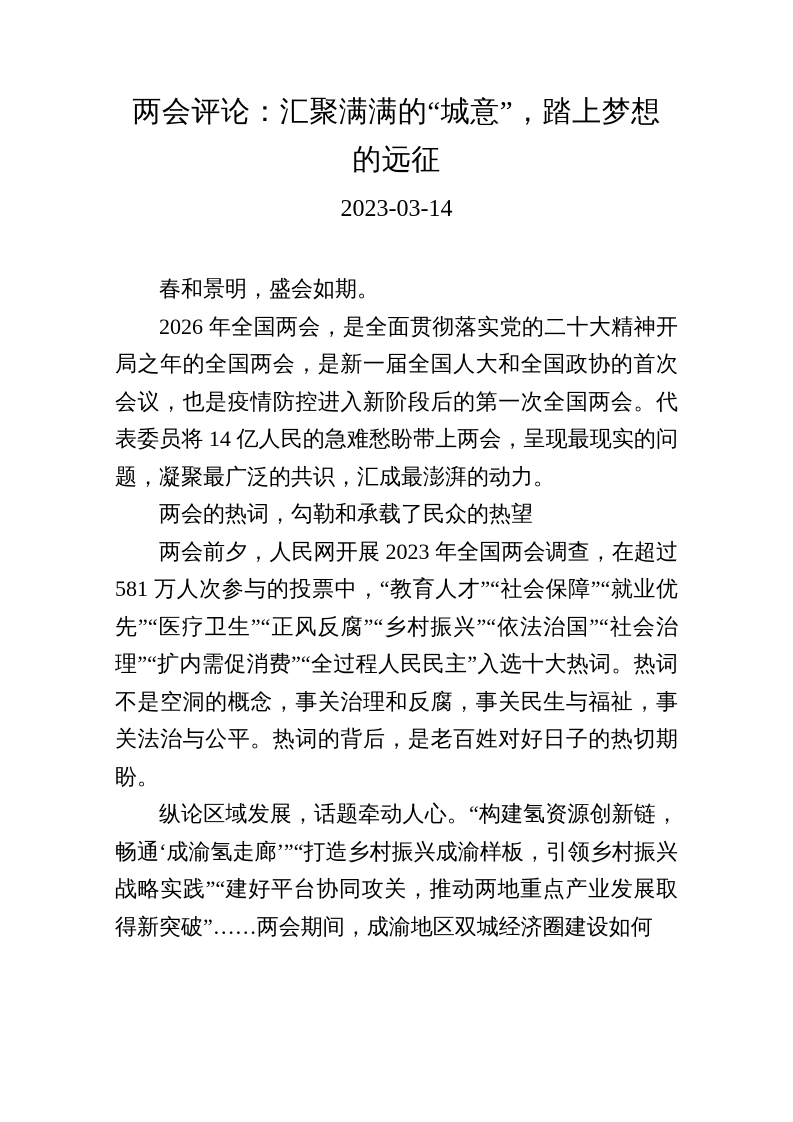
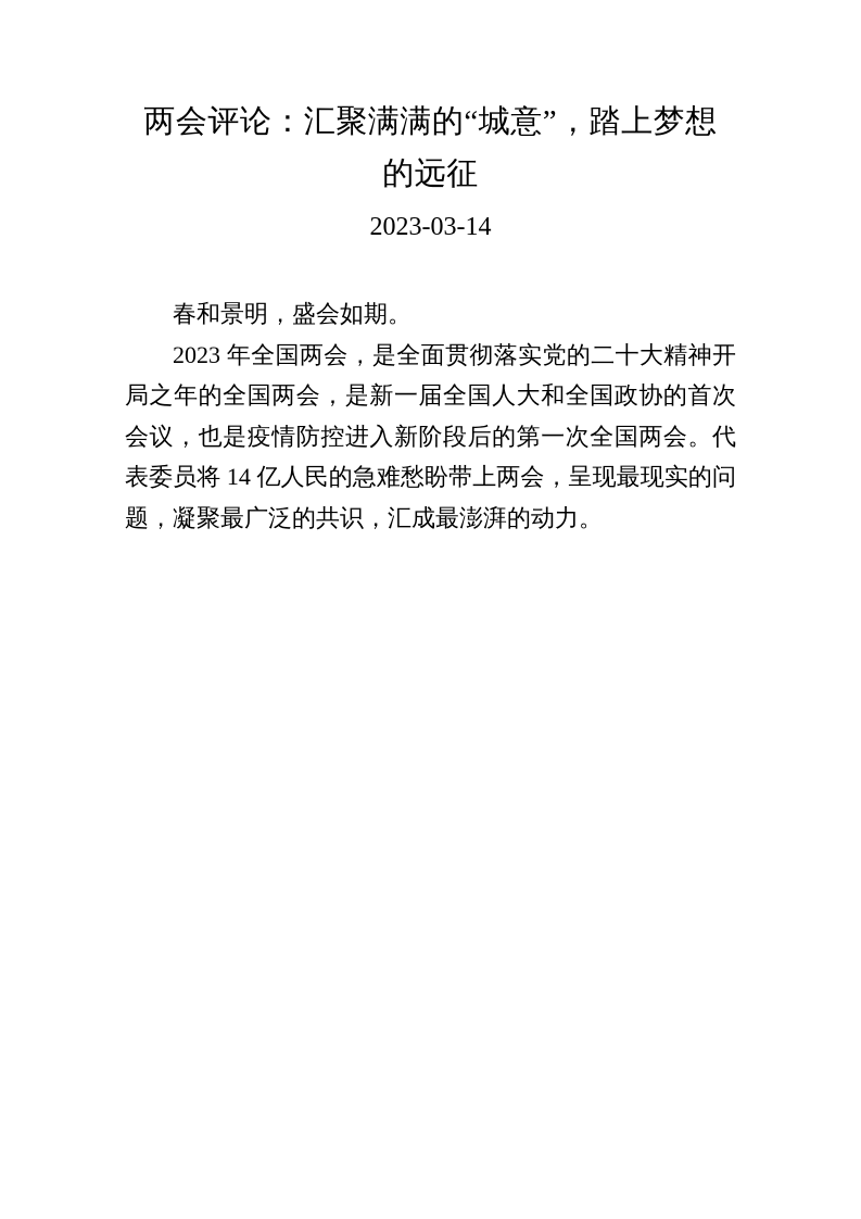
  两会评论：汇聚满满的“城意”，踏上梦想的远征
  2023-03-14
  春和景明，盛会如期。
- 2026 年全国两会，是全面贯彻落实党的二十大精神开局之年的全国两会，是新一届全国人大和全国政协的首次会议，也是疫情防控进入新阶段后的第一次全国两会。代表委员将 14 亿人民的急难愁盼带上两会，呈现最现实的问题，凝聚最广泛的共识，汇成最澎湃的动力。
+ 2023 年全国两会，是全面贯彻落实党的二十大精神开局之年的全国两会，是新一届全国人大和全国政协的首次会议，也是疫情防控进入新阶段后的第一次全国两会。代表委员将 14 亿人民的急难愁盼带上两会，呈现最现实的问题，凝聚最广泛的共识，汇成最澎湃的动力。
- 两会的热词，勾勒和承载了民众的热望
- 两会前夕，人民网开展 2023 年全国两会调查，在超过 581 万人次参与的投票中，“教育人才”“社会保障”“就业优先”“医疗卫生”“正风反腐”“乡村振兴”“依法治国”“社会治理”“扩内需促消费”“全过程人民民主”入选十大热词。热词不是空洞的概念，事关治理和反腐，事关民生与福祉，事关法治与公平。热词的背后，是老百姓对好日子的热切期盼。
- 纵论区域发展，话题牵动人心。“构建氢资源创新链，畅通‘成渝氢走廊’”“打造乡村振兴成渝样板，引领乡村振兴战略实践”“建好平台协同攻关，推动两地重点产业发展取得新突破”……两会期间，成渝地区双城经济圈建设如何
